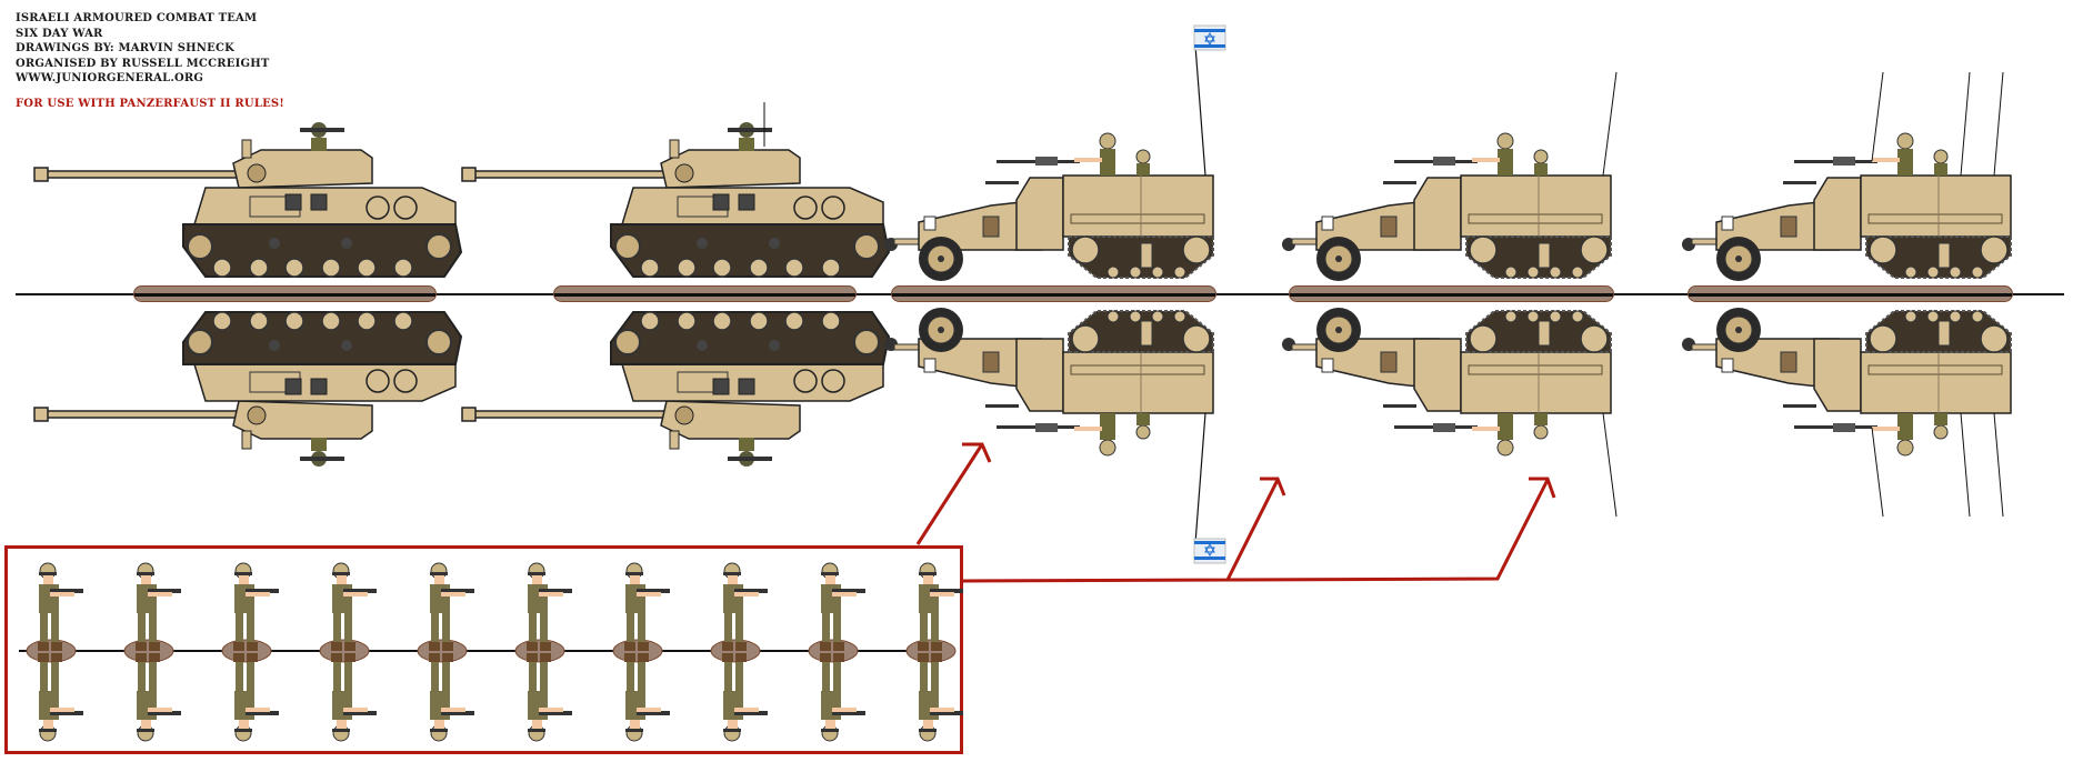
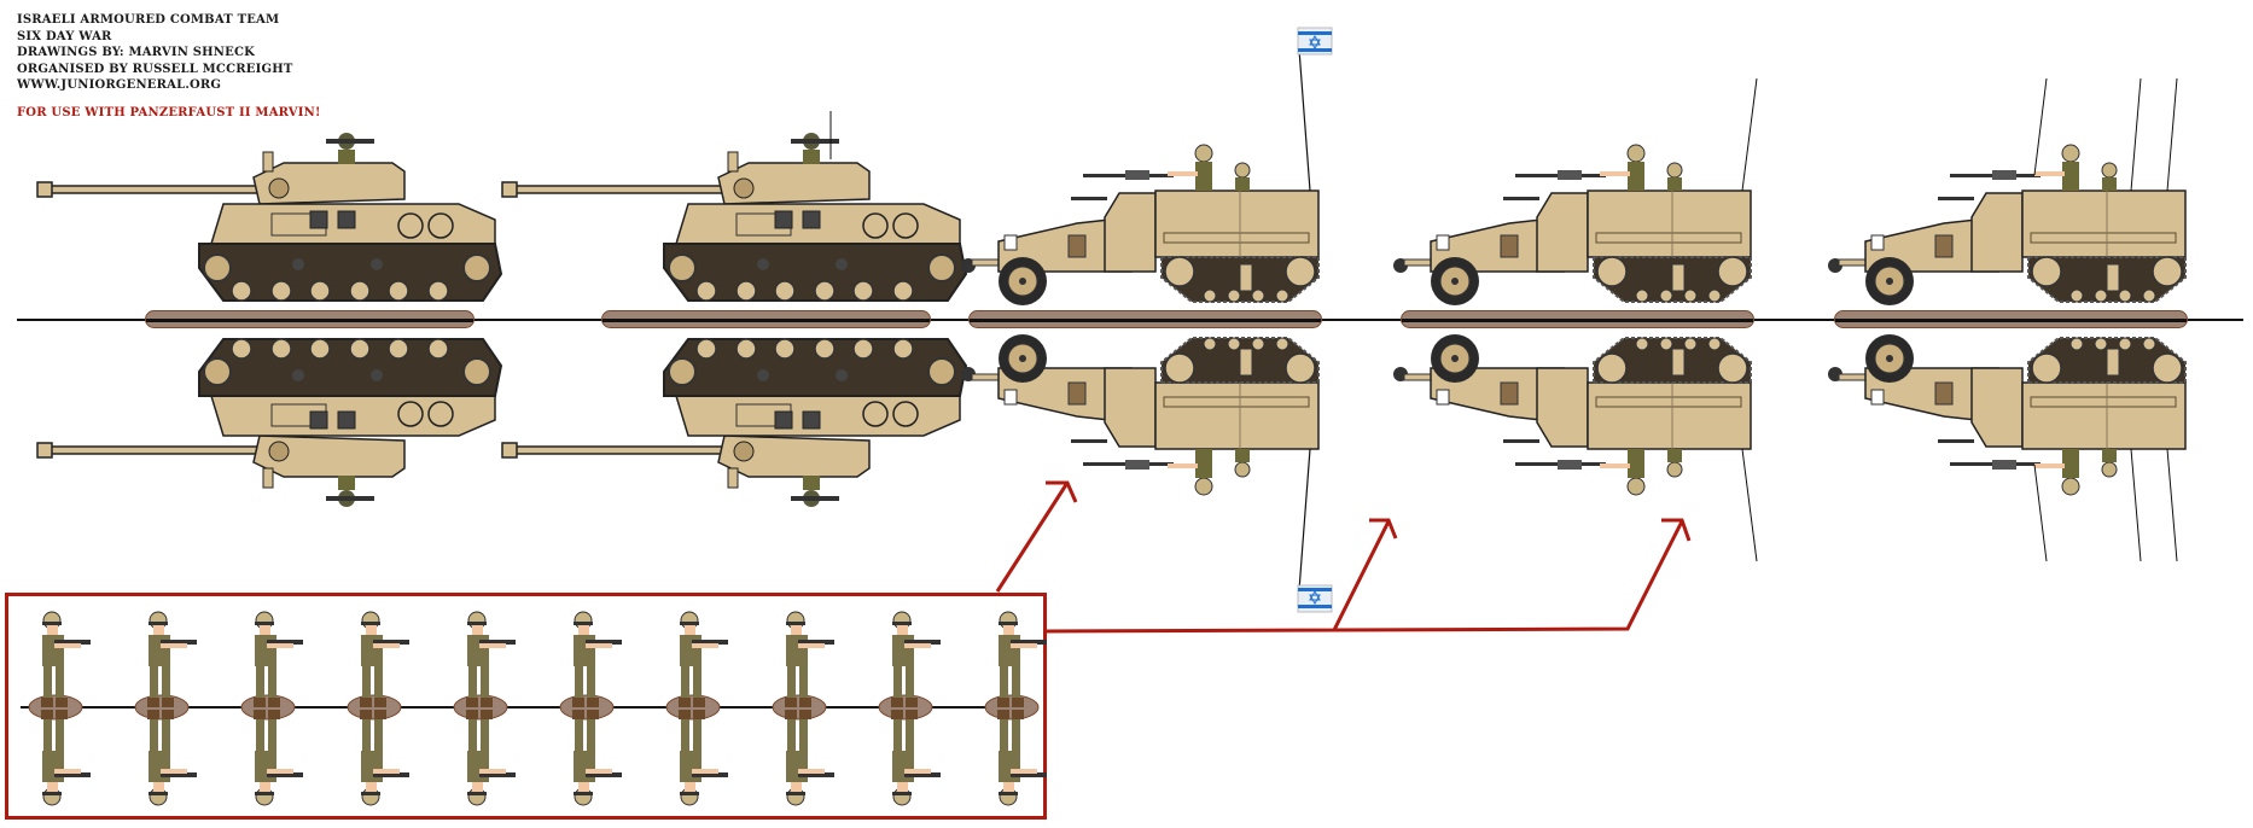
  ISRAELI ARMOURED COMBAT TEAM
  SIX DAY WAR
  DRAWINGS BY: MARVIN SHNECK
  ORGANISED BY RUSSELL MCCREIGHT
  WWW.JUNIORGENERAL.ORG
- FOR USE WITH PANZERFAUST II RULES!
+ FOR USE WITH PANZERFAUST II MARVIN!
